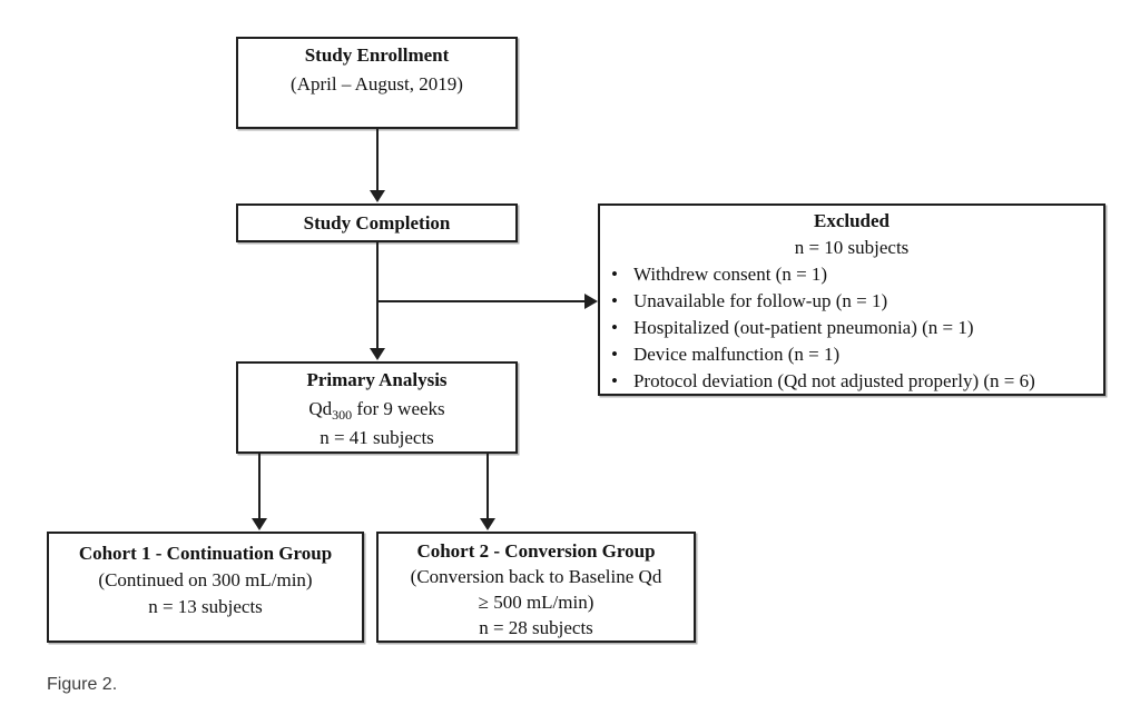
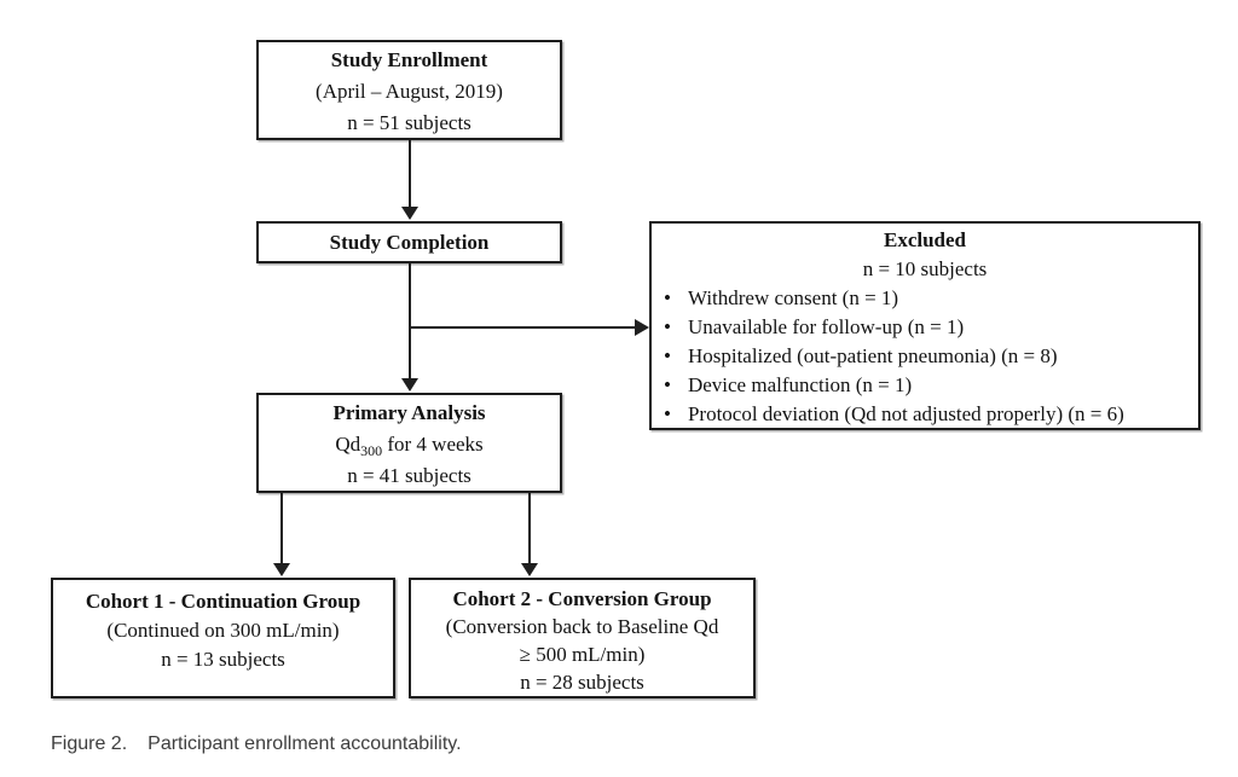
  Study Enrollment
  (April – August, 2019)
+ n = 51 subjects
  Study Completion
  Excluded
  n = 10 subjects
  •
  Withdrew consent (n = 1)
  •
  Unavailable for follow-up (n = 1)
  •
- Hospitalized (out-patient pneumonia) (n = 1)
+ Hospitalized (out-patient pneumonia) (n = 8)
  •
  Device malfunction (n = 1)
  •
  Protocol deviation (Qd not adjusted properly) (n = 6)
  Primary Analysis
- Qd300 for 9 weeks
+ Qd300 for 4 weeks
  n = 41 subjects
  Cohort 1 - Continuation Group
  (Continued on 300 mL/min)
  n = 13 subjects
  Cohort 2 - Conversion Group
  (Conversion back to Baseline Qd
  ≥ 500 mL/min)
  n = 28 subjects
  Figure 2.
+ Participant enrollment accountability.
